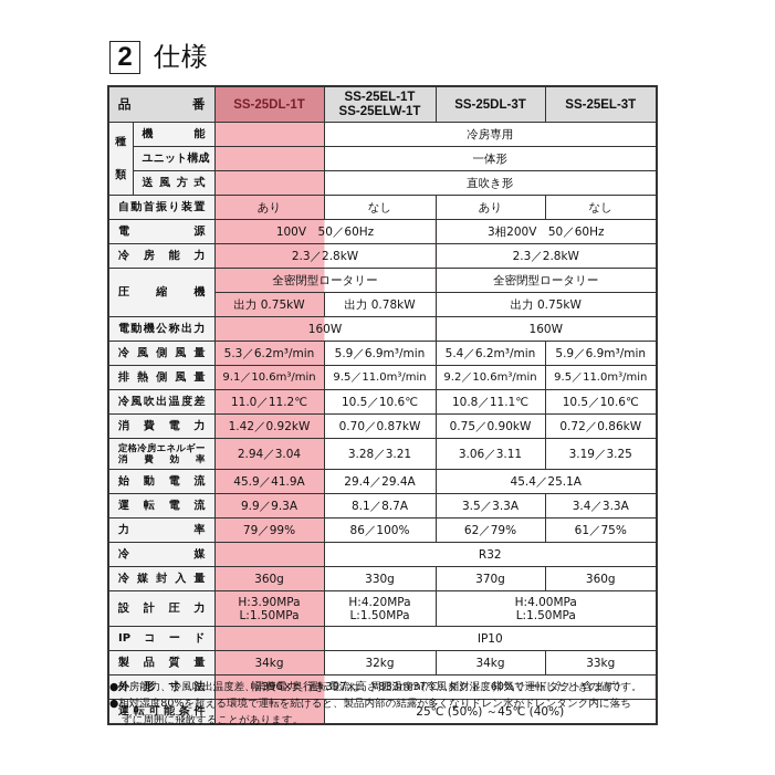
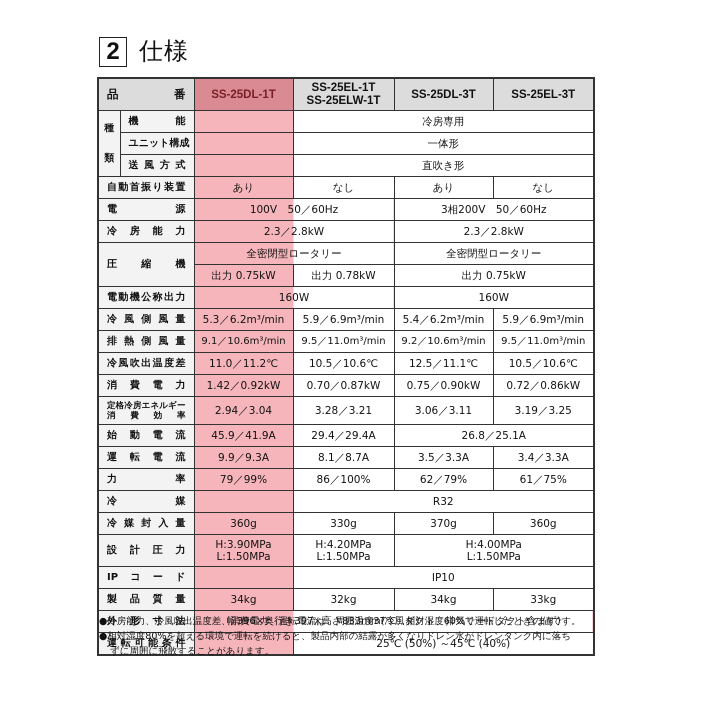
  2
  仕様
  品 番	SS-25DL-1T	SS-25EL-1T SS-25ELW-1T	SS-25DL-3T	SS-25EL-3T
  種 類	機 能		冷房専用
  ユニット構成		一体形
  送風方式		直吹き形
  自動首振り装置	あり	なし	あり	なし
  電 源	100V 50／60Hz	3相200V 50／60Hz
  冷房能力	2.3／2.8kW	2.3／2.8kW
  圧縮機	全密閉型ロータリー	全密閉型ロータリー
  出力 0.75kW	出力 0.78kW	出力 0.75kW
  電動機公称出力	160W	160W
  冷風側風量	5.3／6.2m³/min	5.9／6.9m³/min	5.4／6.2m³/min	5.9／6.9m³/min
  排熱側風量	9.1／10.6m³/min	9.5／11.0m³/min	9.2／10.6m³/min	9.5／11.0m³/min
- 冷風吹出温度差	11.0／11.2℃	10.5／10.6℃	10.8／11.1℃	10.5／10.6℃
+ 冷風吹出温度差	11.0／11.2℃	10.5／10.6℃	12.5／11.1℃	10.5／10.6℃
  消費電力	1.42／0.92kW	0.70／0.87kW	0.75／0.90kW	0.72／0.86kW
  定格冷房エネルギー 消費効率	2.94／3.04	3.28／3.21	3.06／3.11	3.19／3.25
- 始動電流	45.9／41.9A	29.4／29.4A	45.4／25.1A
+ 始動電流	45.9／41.9A	29.4／29.4A	26.8／25.1A
  運転電流	9.9／9.3A	8.1／8.7A	3.5／3.3A	3.4／3.3A
  力 率	79／99%	86／100%	62／79%	61／75%
  冷 媒		R32
  冷媒封入量	360g	330g	370g	360g
  設計圧力	H:3.90MPa L:1.50MPa	H:4.20MPa L:1.50MPa	H:4.00MPa L:1.50MPa
  IPコード		IP10
  製品質量	34kg	32kg	34kg	33kg
  外形寸法	幅396×奥行き397×高さ833mm(冷風ダクト、排気リードダクト含まず)
  運転可能条件		25℃ (50%) ～45℃ (40%)
  ●冷房能力、冷風吹出温度差、消費電力、運転電流は、周囲温度37℃、相対湿度60%で運転したときの値です。
  ●相対湿度80%を超える環境で運転を続けると、製品内部の結露が多くなりドレン水がドレンタンク内に落ち
  ずに周囲に飛散することがあります。
